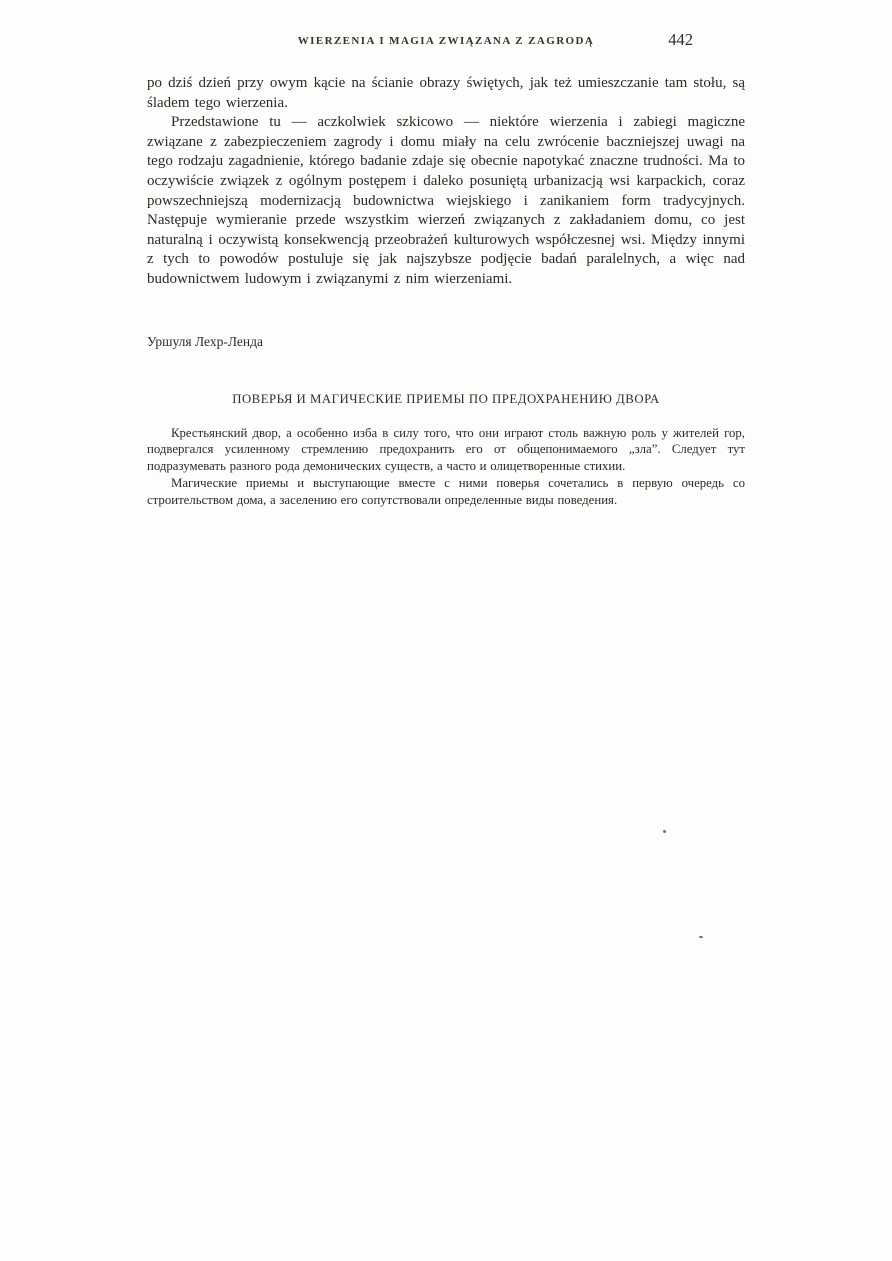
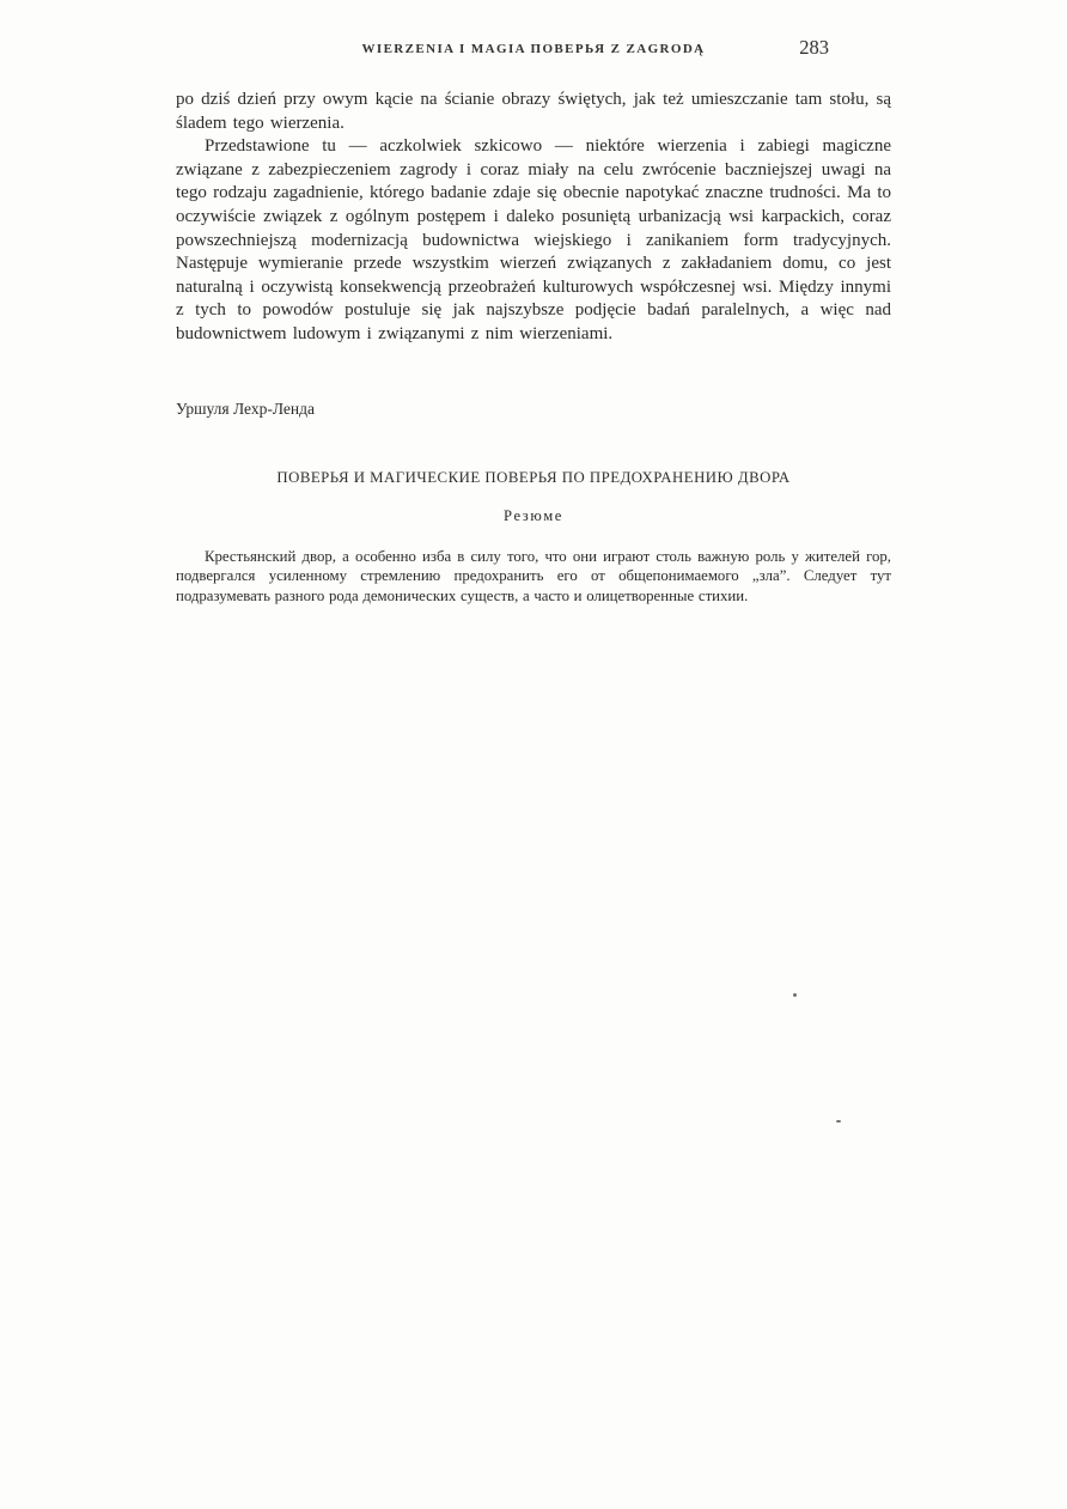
- WIERZENIA I MAGIA ZWIĄZANA Z ZAGRODĄ
+ WIERZENIA I MAGIA ПОВЕРЬЯ Z ZAGRODĄ
- 442
+ 283
  po dziś dzień przy owym kącie na ścianie obrazy świętych, jak też umieszczanie tam stołu, są śladem tego wierzenia.
- Przedstawione tu — aczkolwiek szkicowo — niektóre wierzenia i zabiegi magiczne związane z zabezpieczeniem zagrody i domu miały na celu zwrócenie baczniejszej uwagi na tego rodzaju zagadnienie, którego badanie zdaje się obecnie napotykać znaczne trudności. Ma to oczywiście związek z ogólnym postępem i daleko posuniętą urbanizacją wsi karpackich, coraz powszechniejszą modernizacją budownictwa wiejskiego i zanikaniem form tradycyjnych. Następuje wymieranie przede wszystkim wierzeń związanych z zakładaniem domu, co jest naturalną i oczywistą konsekwencją przeobrażeń kulturowych współczesnej wsi. Między innymi z tych to powodów postuluje się jak najszybsze podjęcie badań paralelnych, a więc nad budownictwem ludowym i związanymi z nim wierzeniami.
+ Przedstawione tu — aczkolwiek szkicowo — niektóre wierzenia i zabiegi magiczne związane z zabezpieczeniem zagrody i coraz miały na celu zwrócenie baczniejszej uwagi na tego rodzaju zagadnienie, którego badanie zdaje się obecnie napotykać znaczne trudności. Ma to oczywiście związek z ogólnym postępem i daleko posuniętą urbanizacją wsi karpackich, coraz powszechniejszą modernizacją budownictwa wiejskiego i zanikaniem form tradycyjnych. Następuje wymieranie przede wszystkim wierzeń związanych z zakładaniem domu, co jest naturalną i oczywistą konsekwencją przeobrażeń kulturowych współczesnej wsi. Między innymi z tych to powodów postuluje się jak najszybsze podjęcie badań paralelnych, a więc nad budownictwem ludowym i związanymi z nim wierzeniami.
  Уршуля Лехр-Ленда
- ПОВЕРЬЯ И МАГИЧЕСКИЕ ПРИЕМЫ ПО ПРЕДОХРАНЕНИЮ ДВОРА
+ ПОВЕРЬЯ И МАГИЧЕСКИЕ ПОВЕРЬЯ ПО ПРЕДОХРАНЕНИЮ ДВОРА
+ Резюме
  Крестьянский двор, а особенно изба в силу того, что они играют столь важную роль у жителей гор, подвергался усиленному стремлению предохранить его от общепонимаемого „зла”. Следует тут подразумевать разного рода демонических существ, а часто и олицетворенные стихии.
- Магические приемы и выступающие вместе с ними поверья сочетались в первую очередь со строительством дома, а заселению его сопутствовали определенные виды поведения.
